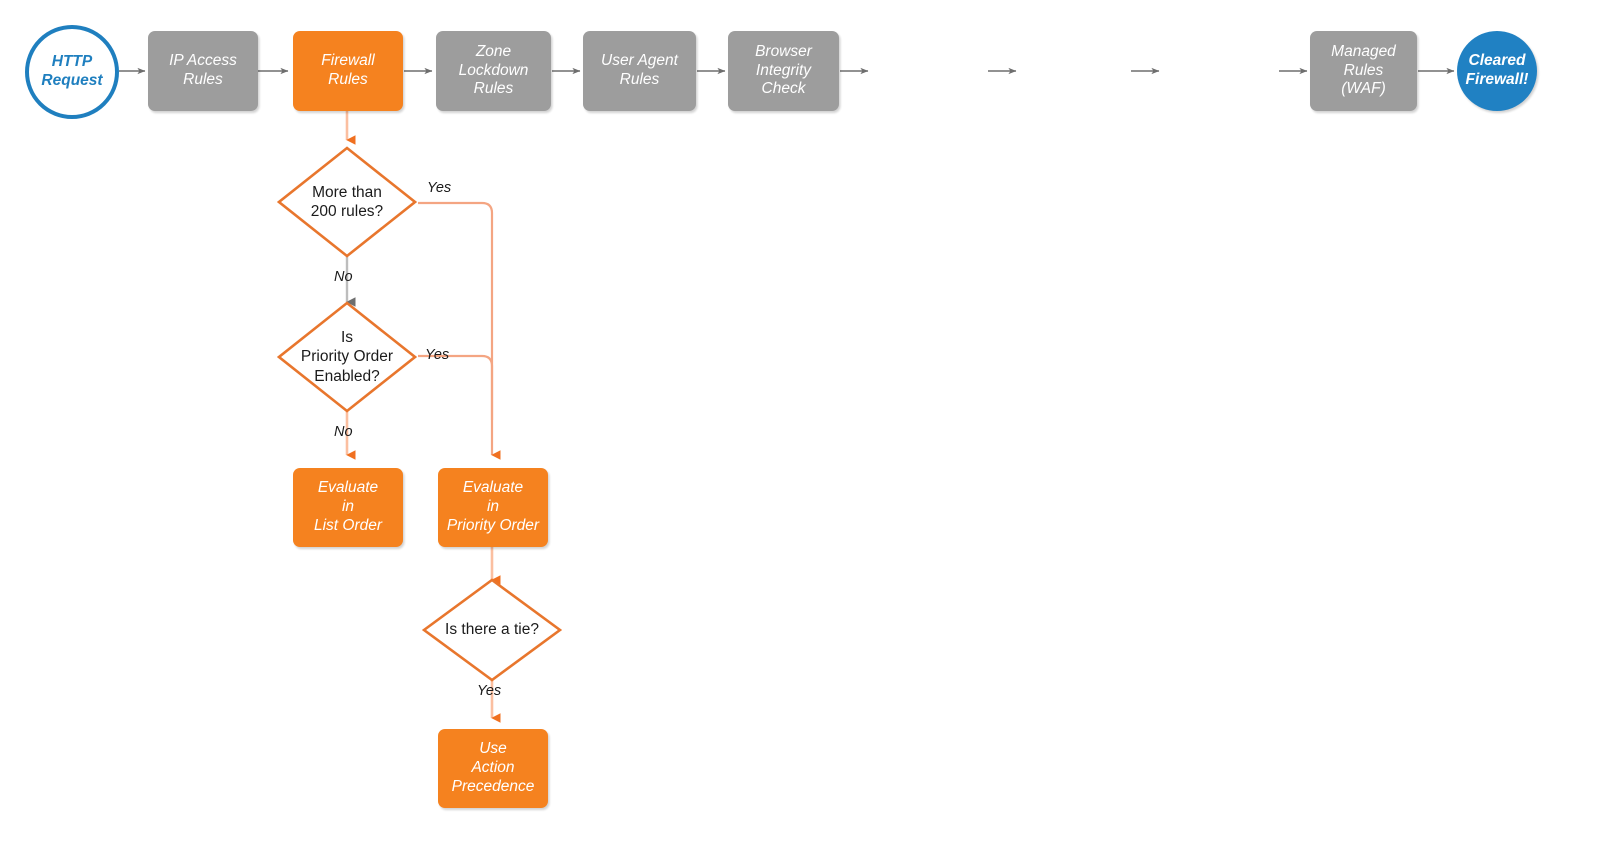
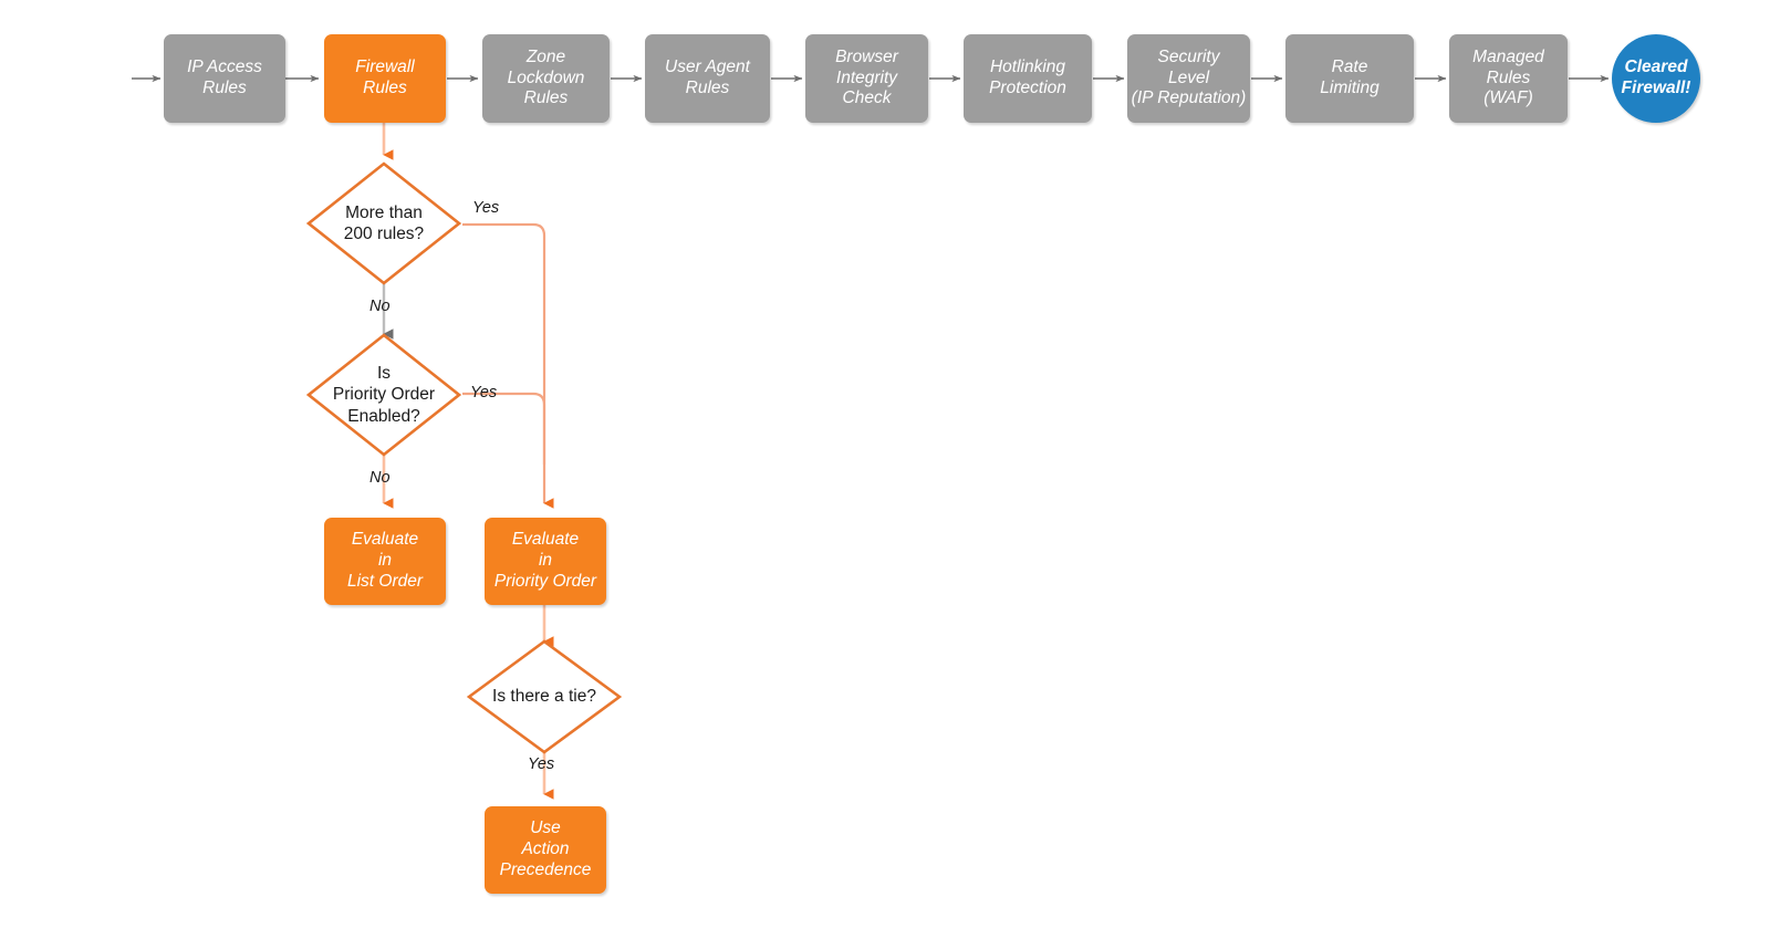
- HTTP
- Request
  IP Access
  Rules
  Firewall
  Rules
  Zone
  Lockdown
  Rules
  User Agent
  Rules
  Browser
  Integrity
  Check
+ Hotlinking
+ Protection
+ Security
+ Level
+ (IP Reputation)
+ Rate
+ Limiting
  Managed
  Rules
  (WAF)
  Cleared
  Firewall!
  More than
  200 rules?
  Is
  Priority Order
  Enabled?
  Is there a tie?
  Evaluate
  in
  List Order
  Evaluate
  in
  Priority Order
  Use
  Action
  Precedence
  Yes
  No
  Yes
  No
  Yes
